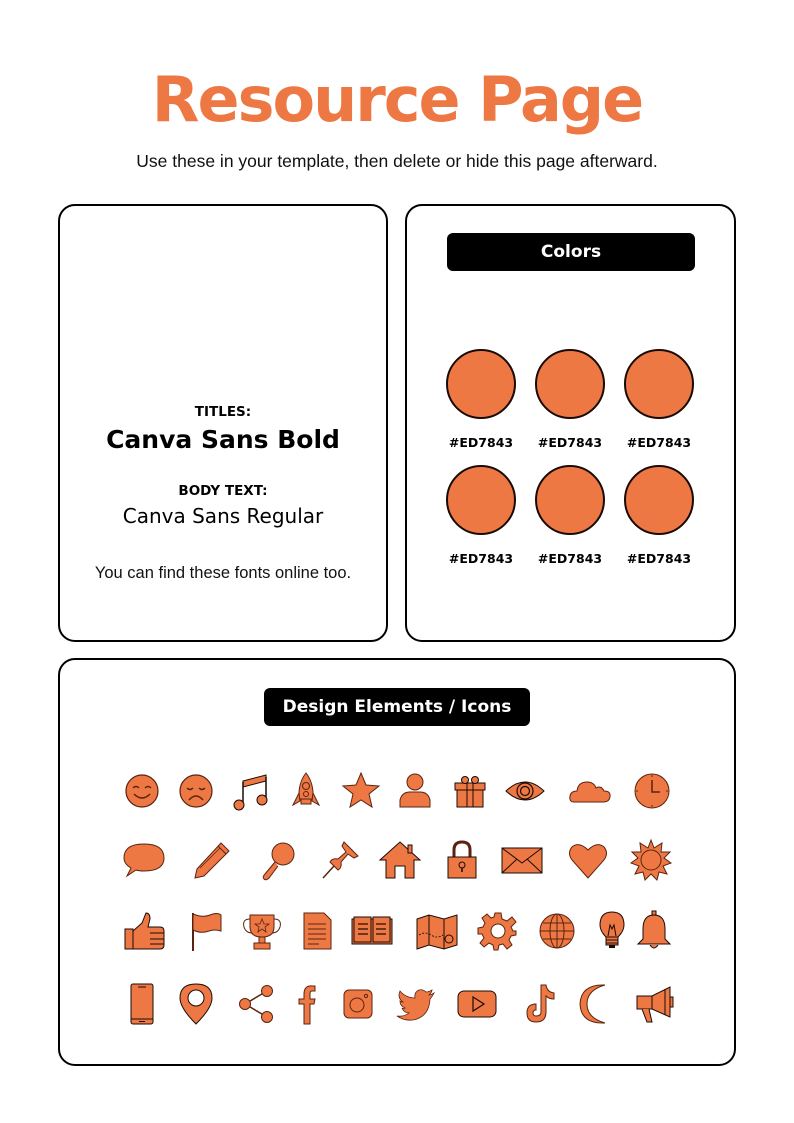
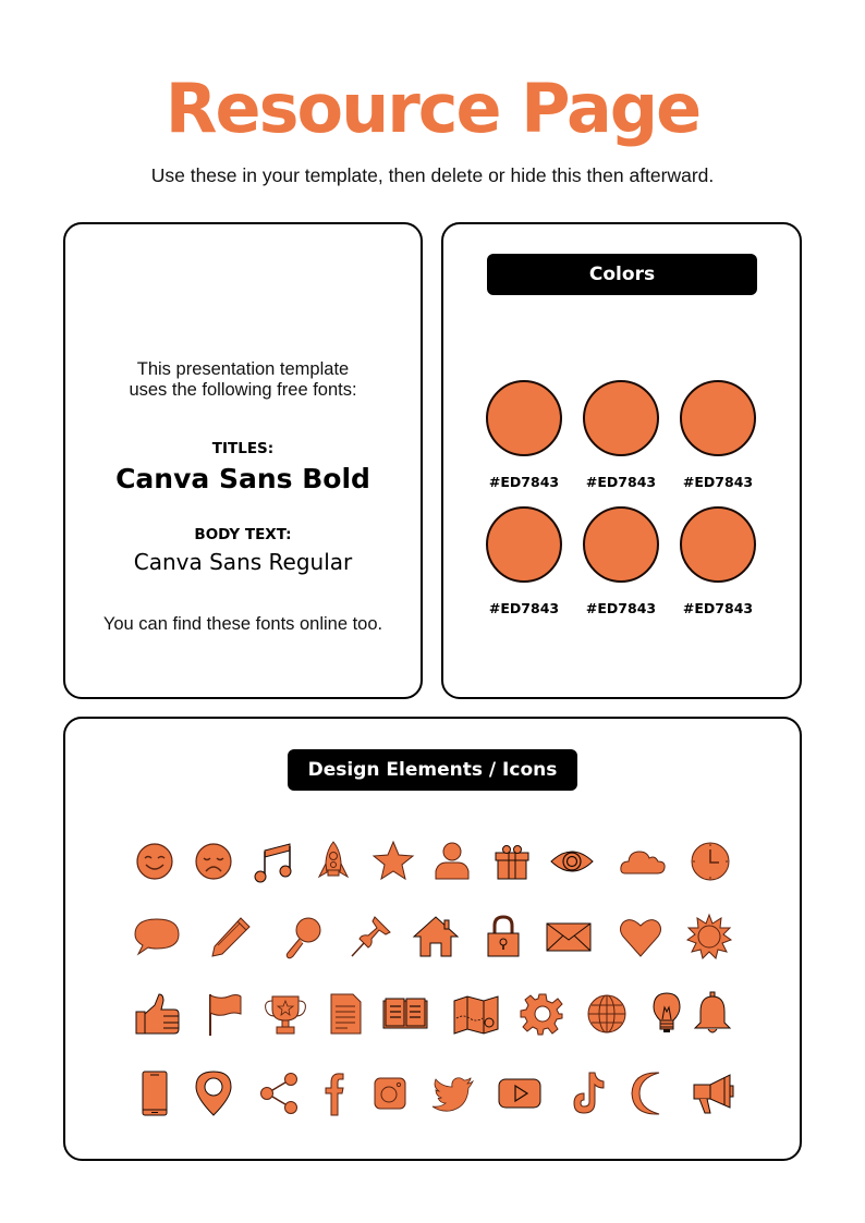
  Resource Page
- Use these in your template, then delete or hide this page afterward.
+ Use these in your template, then delete or hide this then afterward.
+ This presentation template
+ uses the following free fonts:
  TITLES:
  Canva Sans Bold
  BODY TEXT:
  Canva Sans Regular
  You can find these fonts online too.
  Colors
  #ED7843
  #ED7843
  #ED7843
  #ED7843
  #ED7843
  #ED7843
  Design Elements / Icons
